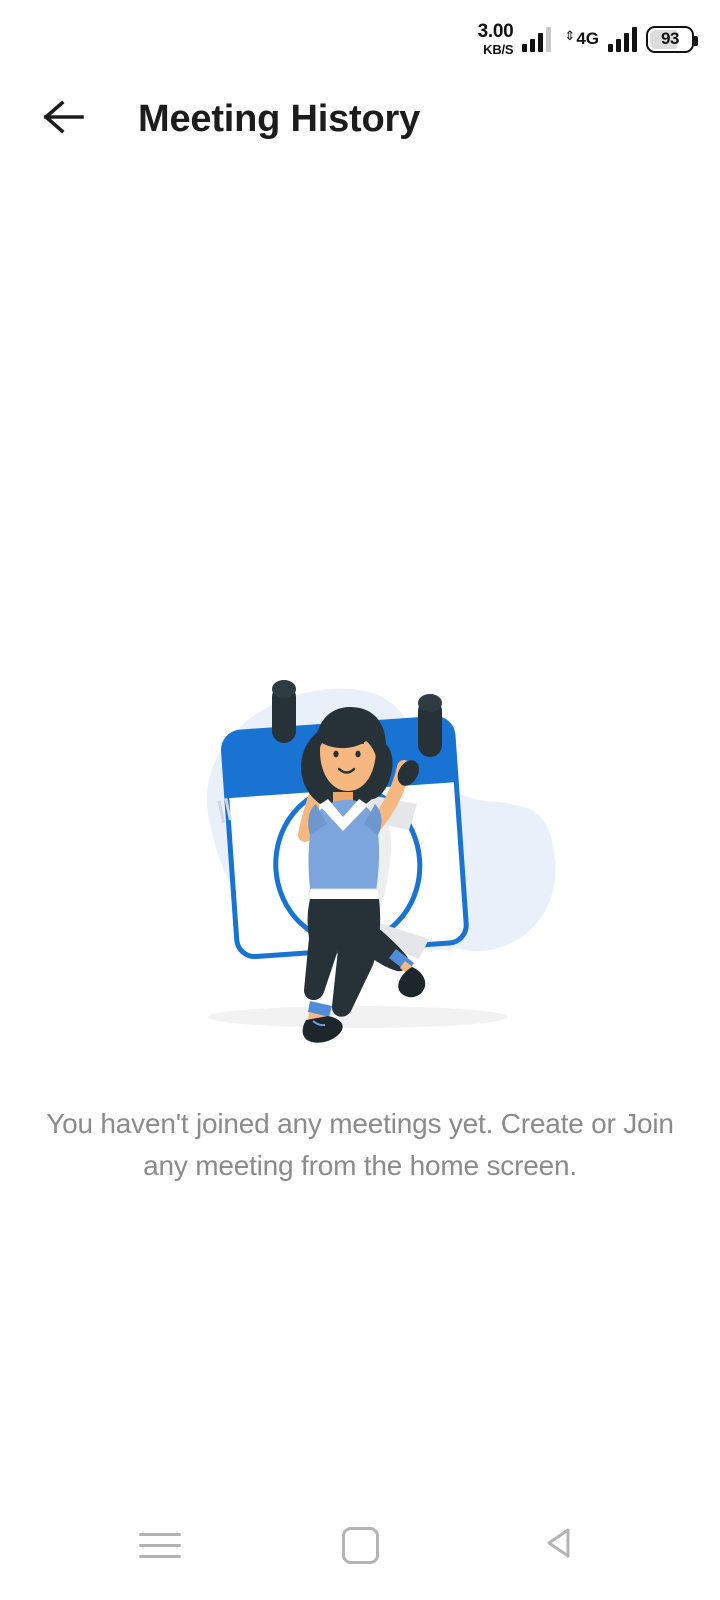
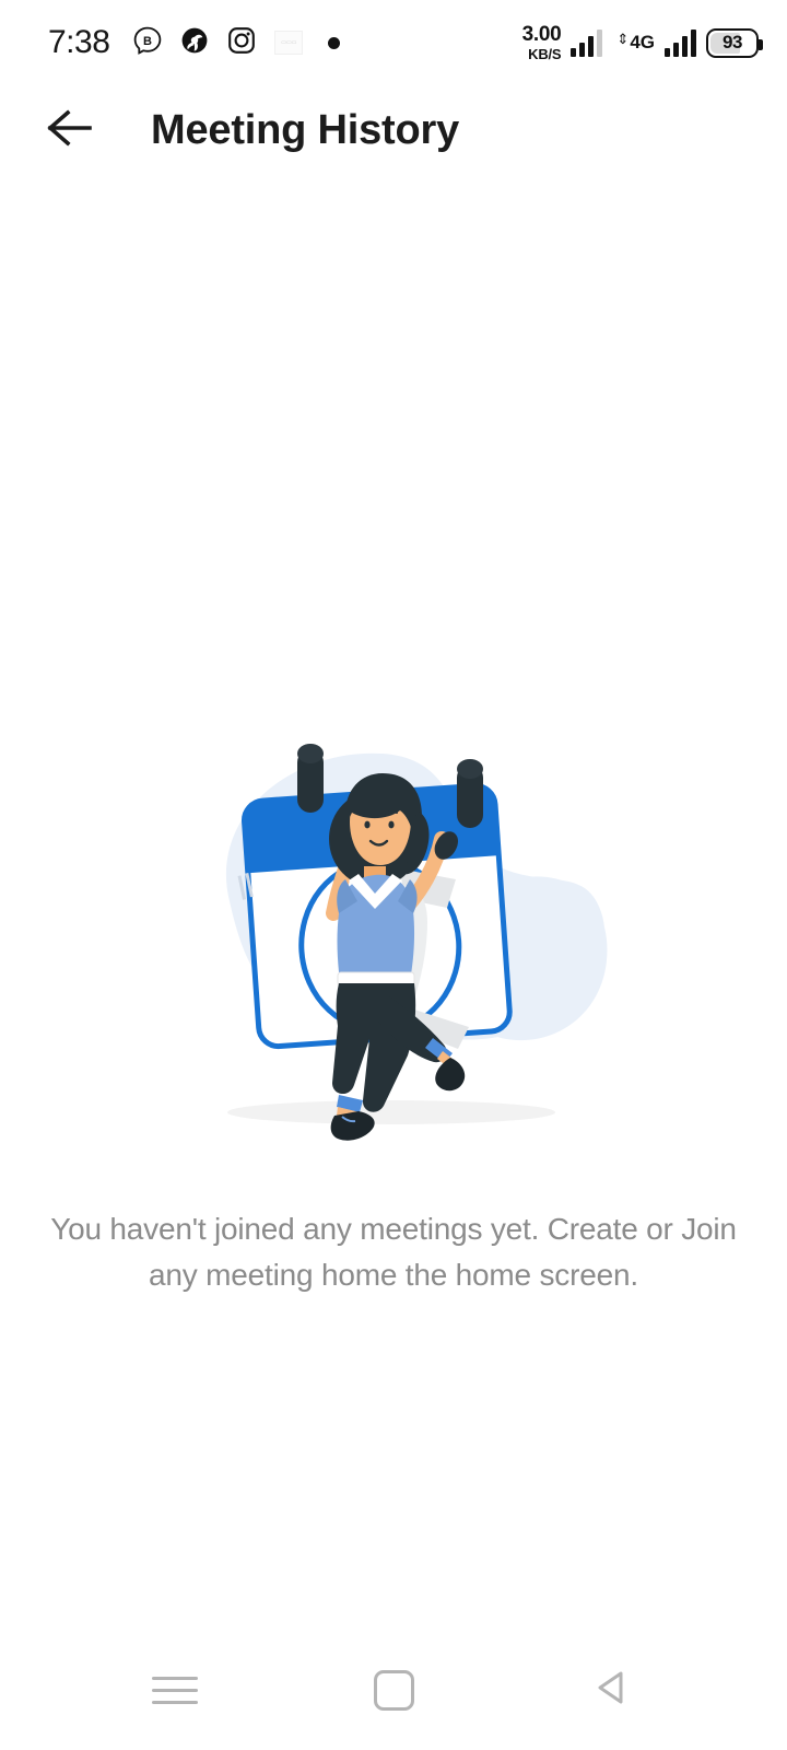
+ 7:38
+ B
  3.00
  KB/S
  ⇕
  4G
  93
  Meeting History
- You haven't joined any meetings yet. Create or Join any meeting from the home screen.
+ You haven't joined any meetings yet. Create or Join any meeting home the home screen.
